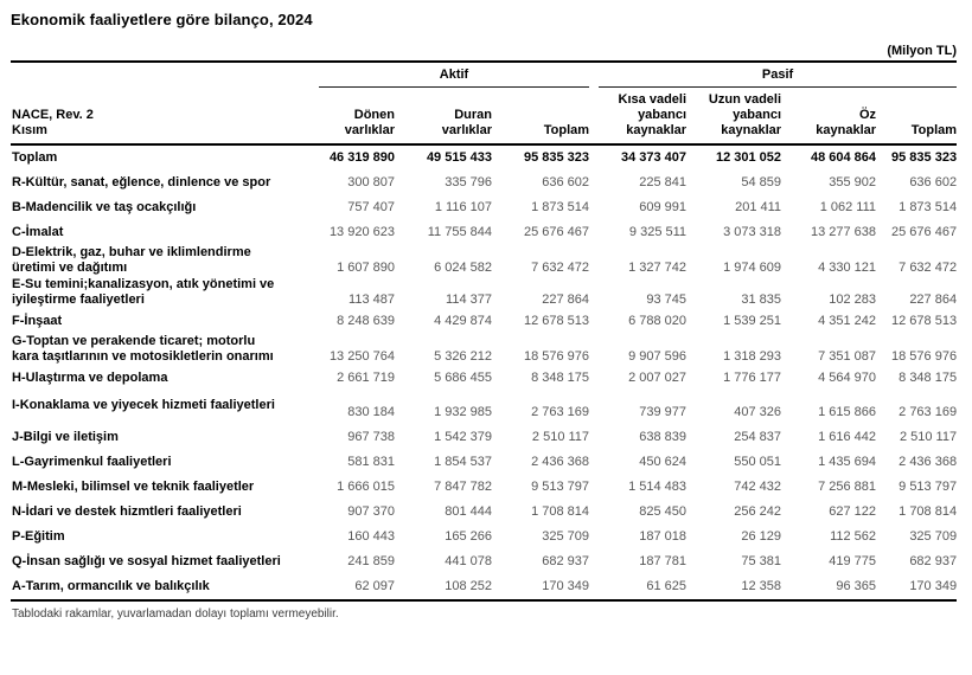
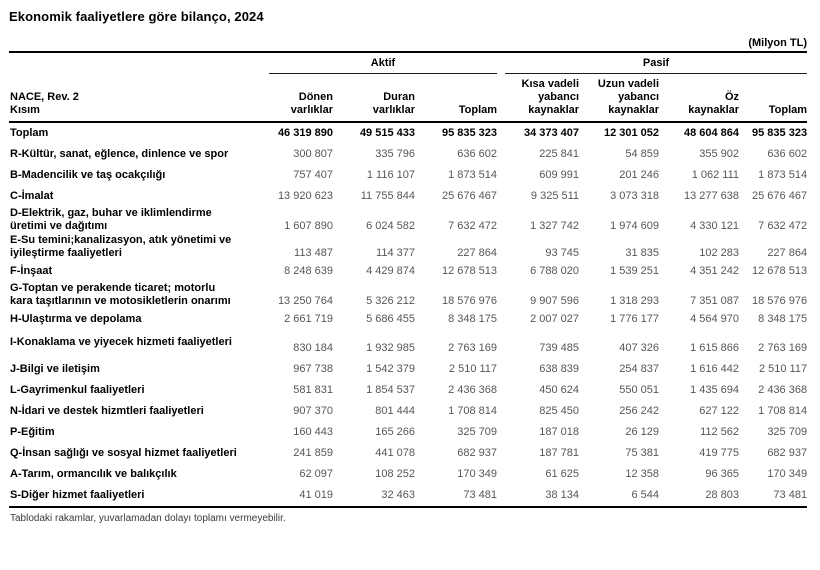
  Ekonomik faaliyetlere göre bilanço, 2024
  (Milyon TL)
  	Aktif	Pasif
  NACE, Rev. 2 Kısım	Dönen varlıklar	Duran varlıklar	Toplam	Kısa vadeli yabancı kaynaklar	Uzun vadeli yabancı kaynaklar	Öz kaynaklar	Toplam
  Toplam	46 319 890	49 515 433	95 835 323	34 373 407	12 301 052	48 604 864	95 835 323
  R-Kültür, sanat, eğlence, dinlence ve spor	300 807	335 796	636 602	225 841	54 859	355 902	636 602
- B-Madencilik ve taş ocakçılığı	757 407	1 116 107	1 873 514	609 991	201 411	1 062 111	1 873 514
+ B-Madencilik ve taş ocakçılığı	757 407	1 116 107	1 873 514	609 991	201 246	1 062 111	1 873 514
  C-İmalat	13 920 623	11 755 844	25 676 467	9 325 511	3 073 318	13 277 638	25 676 467
  D-Elektrik, gaz, buhar ve iklimlendirme üretimi ve dağıtımı	1 607 890	6 024 582	7 632 472	1 327 742	1 974 609	4 330 121	7 632 472
  E-Su temini;kanalizasyon, atık yönetimi ve iyileştirme faaliyetleri	113 487	114 377	227 864	93 745	31 835	102 283	227 864
  F-İnşaat	8 248 639	4 429 874	12 678 513	6 788 020	1 539 251	4 351 242	12 678 513
  G-Toptan ve perakende ticaret; motorlu kara taşıtlarının ve motosikletlerin onarımı	13 250 764	5 326 212	18 576 976	9 907 596	1 318 293	7 351 087	18 576 976
  H-Ulaştırma ve depolama	2 661 719	5 686 455	8 348 175	2 007 027	1 776 177	4 564 970	8 348 175
- I-Konaklama ve yiyecek hizmeti faaliyetleri	830 184	1 932 985	2 763 169	739 977	407 326	1 615 866	2 763 169
+ I-Konaklama ve yiyecek hizmeti faaliyetleri	830 184	1 932 985	2 763 169	739 485	407 326	1 615 866	2 763 169
  J-Bilgi ve iletişim	967 738	1 542 379	2 510 117	638 839	254 837	1 616 442	2 510 117
  L-Gayrimenkul faaliyetleri	581 831	1 854 537	2 436 368	450 624	550 051	1 435 694	2 436 368
- M-Mesleki, bilimsel ve teknik faaliyetler	1 666 015	7 847 782	9 513 797	1 514 483	742 432	7 256 881	9 513 797
  N-İdari ve destek hizmtleri faaliyetleri	907 370	801 444	1 708 814	825 450	256 242	627 122	1 708 814
  P-Eğitim	160 443	165 266	325 709	187 018	26 129	112 562	325 709
  Q-İnsan sağlığı ve sosyal hizmet faaliyetleri	241 859	441 078	682 937	187 781	75 381	419 775	682 937
  A-Tarım, ormancılık ve balıkçılık	62 097	108 252	170 349	61 625	12 358	96 365	170 349
+ S-Diğer hizmet faaliyetleri	41 019	32 463	73 481	38 134	6 544	28 803	73 481
  Tablodaki rakamlar, yuvarlamadan dolayı toplamı vermeyebilir.
